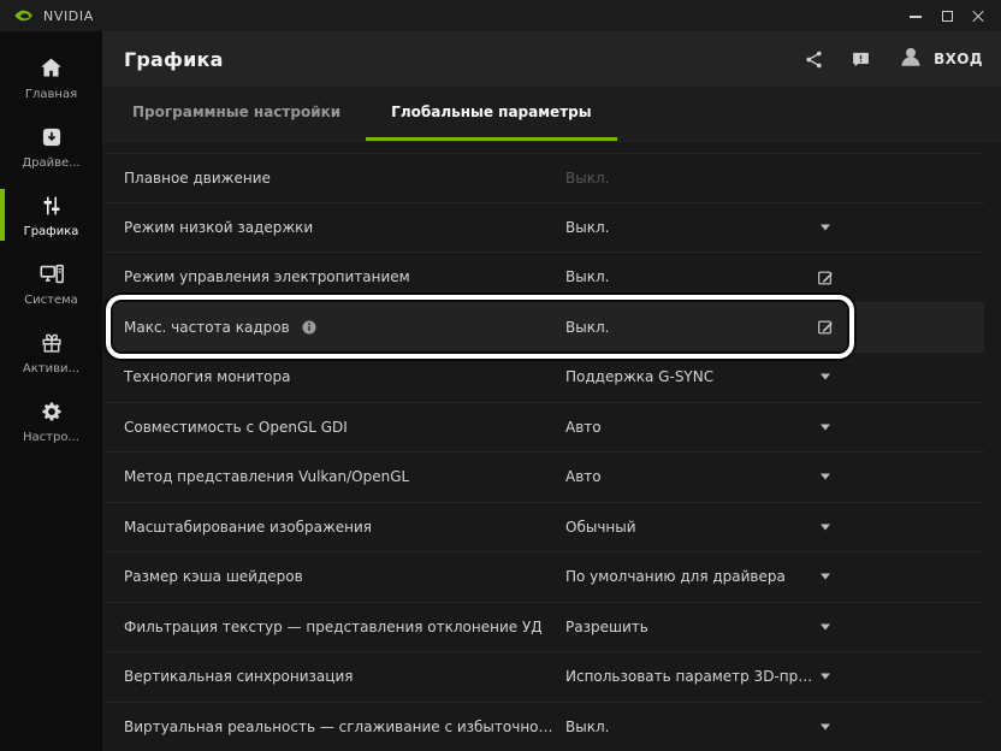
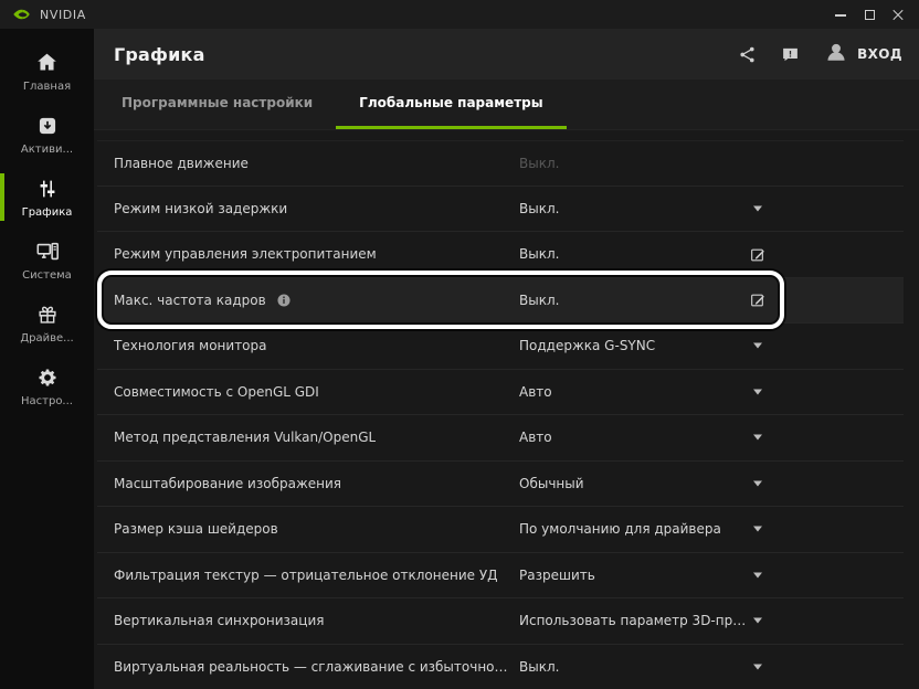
  NVIDIA
  Главная
- Драйве...
+ Активи...
  Графика
  Система
- Активи...
+ Драйве...
  Настро...
  Графика
  ВХОД
  Программные настройки
  Глобальные параметры
  Плавное движение
  Выкл.
  Режим низкой задержки
  Выкл.
  Режим управления электропитанием
  Выкл.
  Макс. частота кадров
  Выкл.
  Технология монитора
  Поддержка G-SYNC
  Совместимость с OpenGL GDI
  Авто
  Метод представления Vulkan/OpenGL
  Авто
  Масштабирование изображения
  Обычный
  Размер кэша шейдеров
  По умолчанию для драйвера
- Фильтрация текстур — представления отклонение УД
+ Фильтрация текстур — отрицательное отклонение УД
  Разрешить
  Вертикальная синхронизация
  Использовать параметр 3D-прил
  Виртуальная реальность — сглаживание с избыточной
  Выкл.
